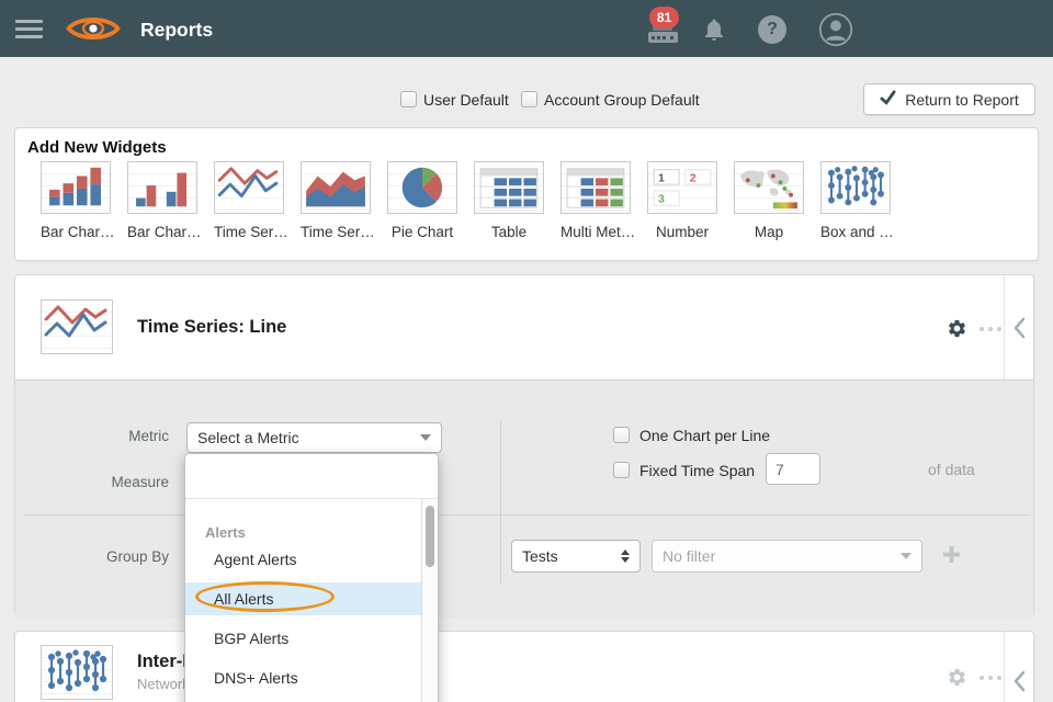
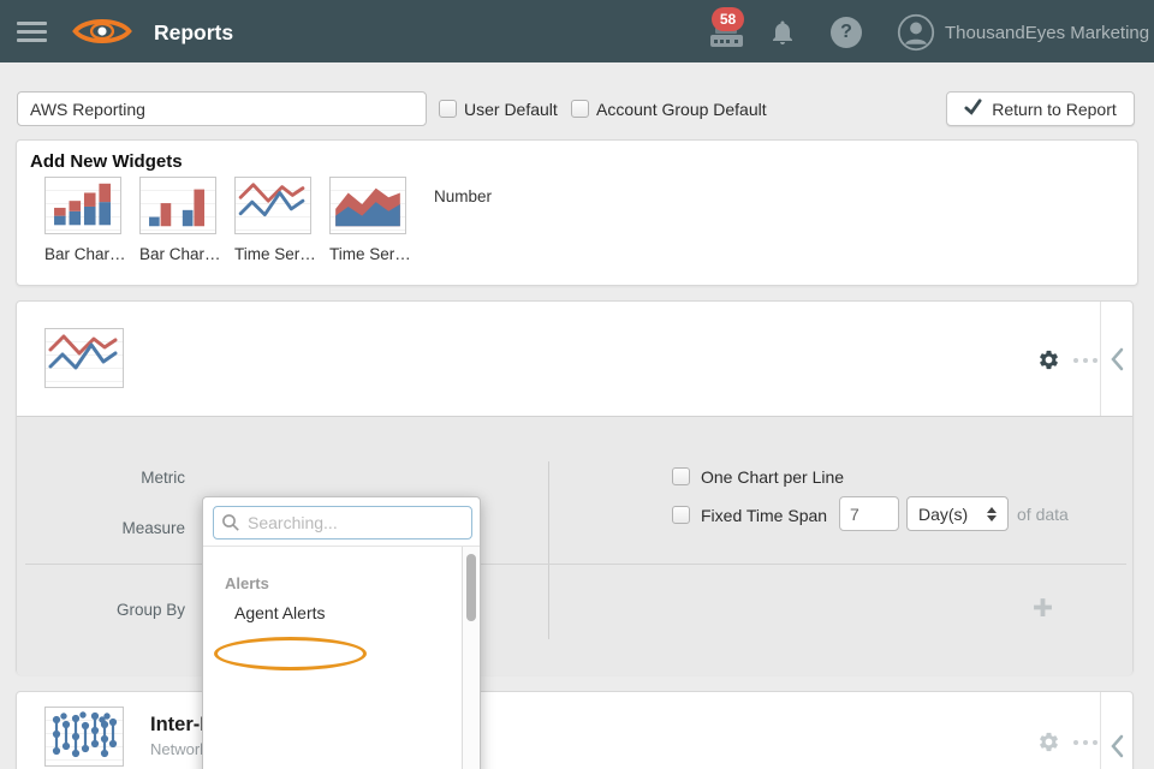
  Reports
- 81
+ 58
  ?
+ ThousandEyes Marketing
+ AWS Reporting
  User Default
  Account Group Default
  Return to Report
  Add New Widgets
  Bar Char…
  Bar Char…
  Time Ser…
  Time Ser…
- Pie Chart
- Table
- Multi Met…
- 1
- 2
- 3
  Number
- Map
- Box and …
- Time Series: Line
  Metric
  Measure
  Group By
- Select a Metric
  One Chart per Line
  Fixed Time Span
  7
+ Day(s)
  of data
- Tests
- No filter
  Inter-
  Networ
+ Searching...
  Alerts
  Agent Alerts
- All Alerts
- BGP Alerts
- DNS+ Alerts
